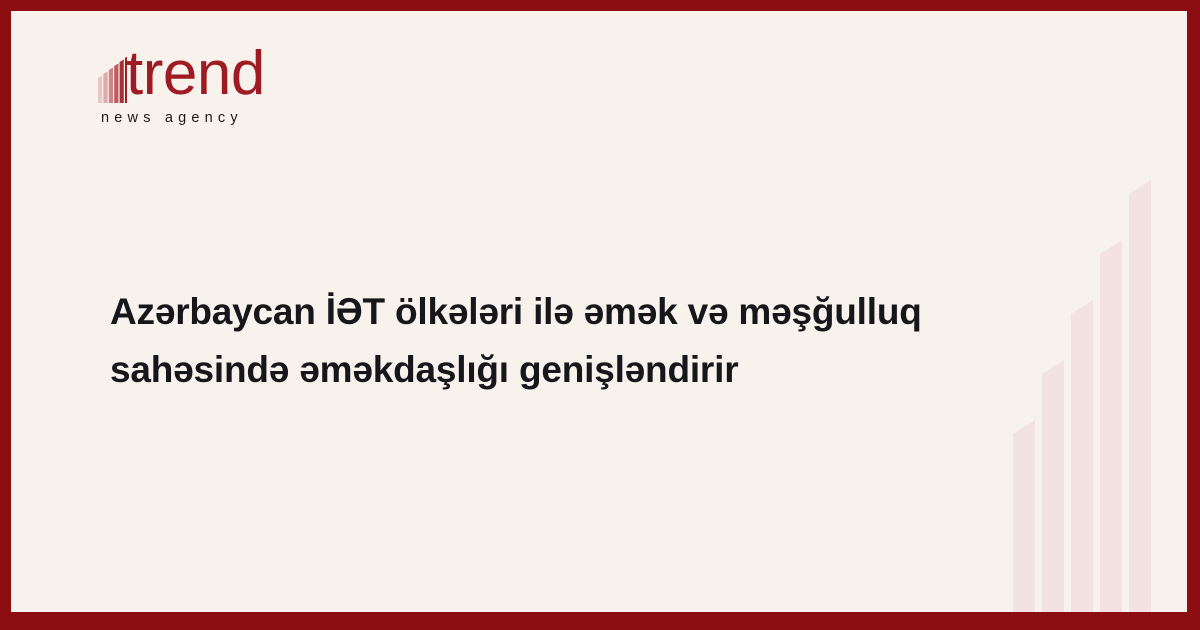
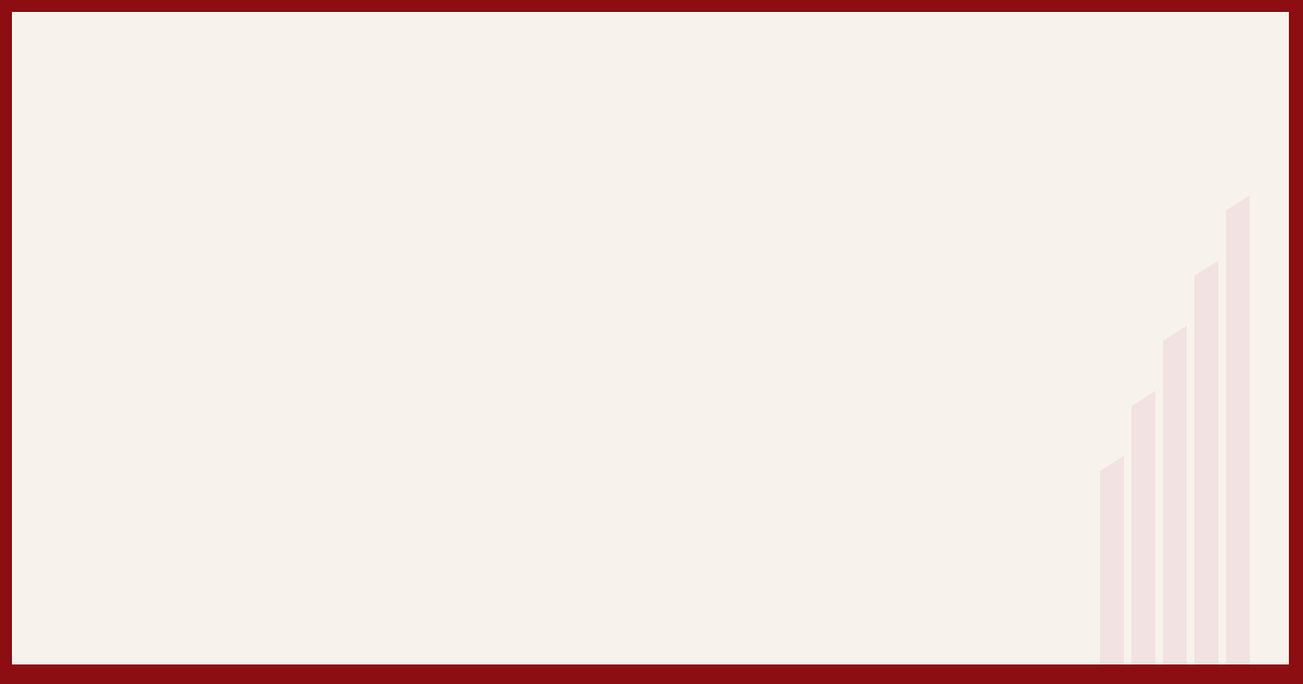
- trend
- news agency
- Azərbaycan İƏT ölkələri ilə əmək və məşğulluq sahəsində əməkdaşlığı genişləndirir
